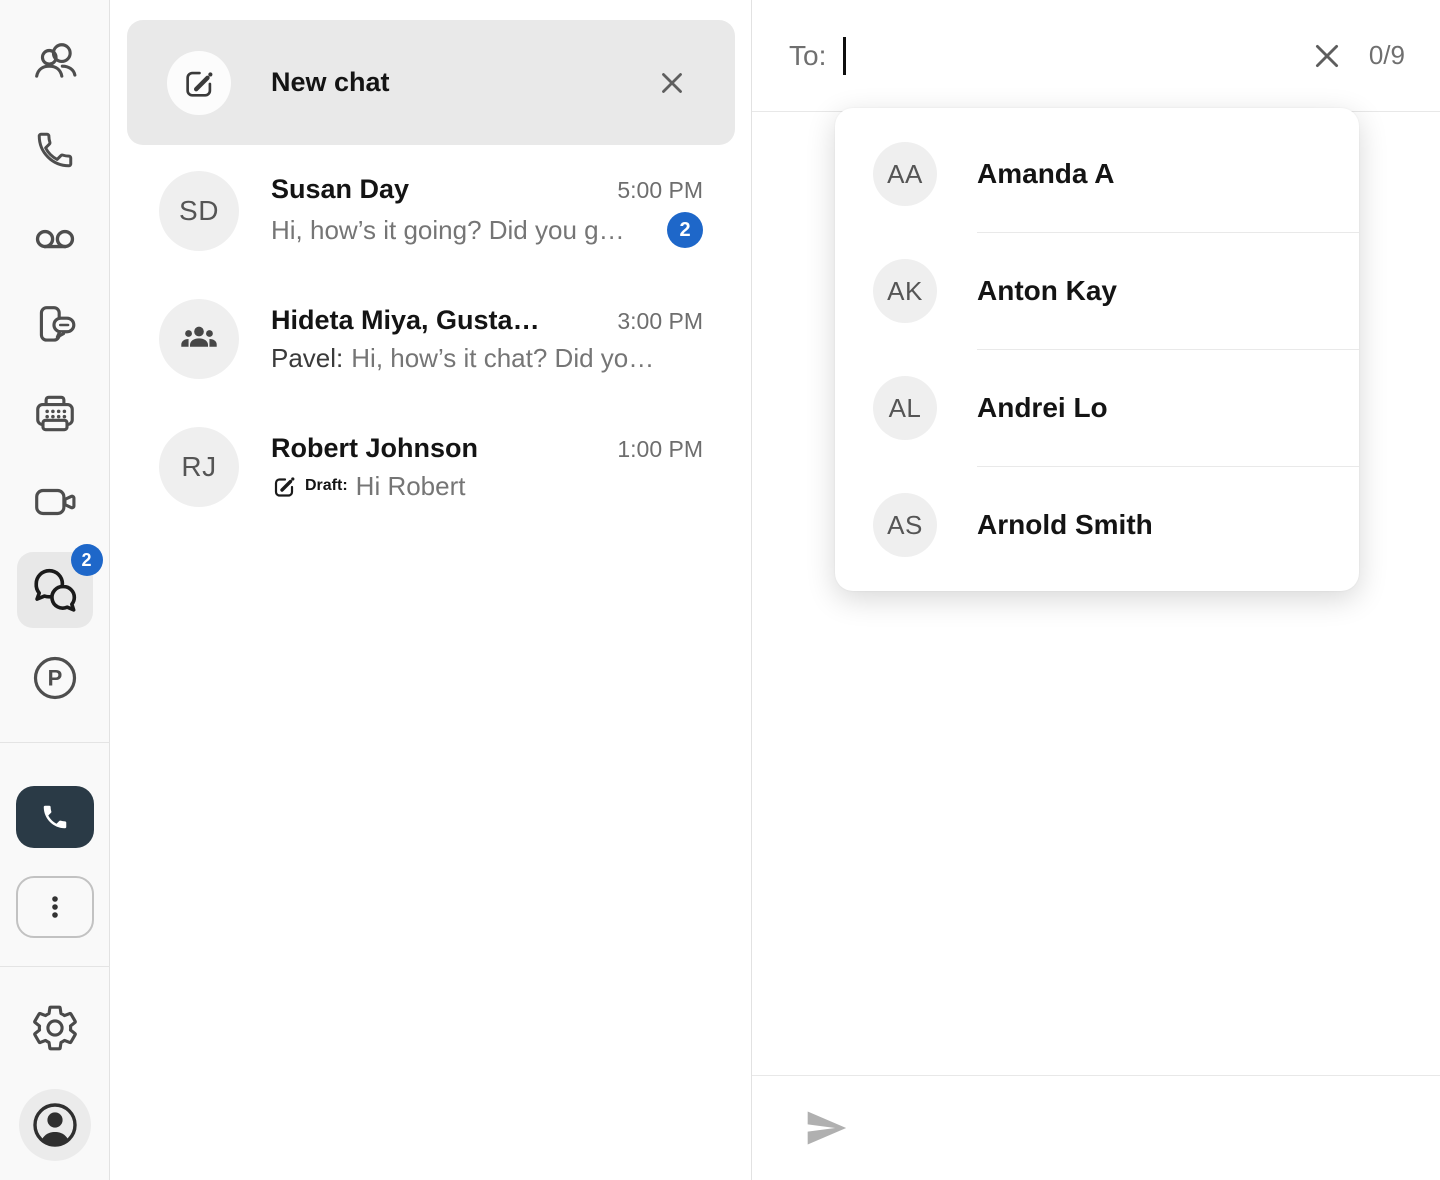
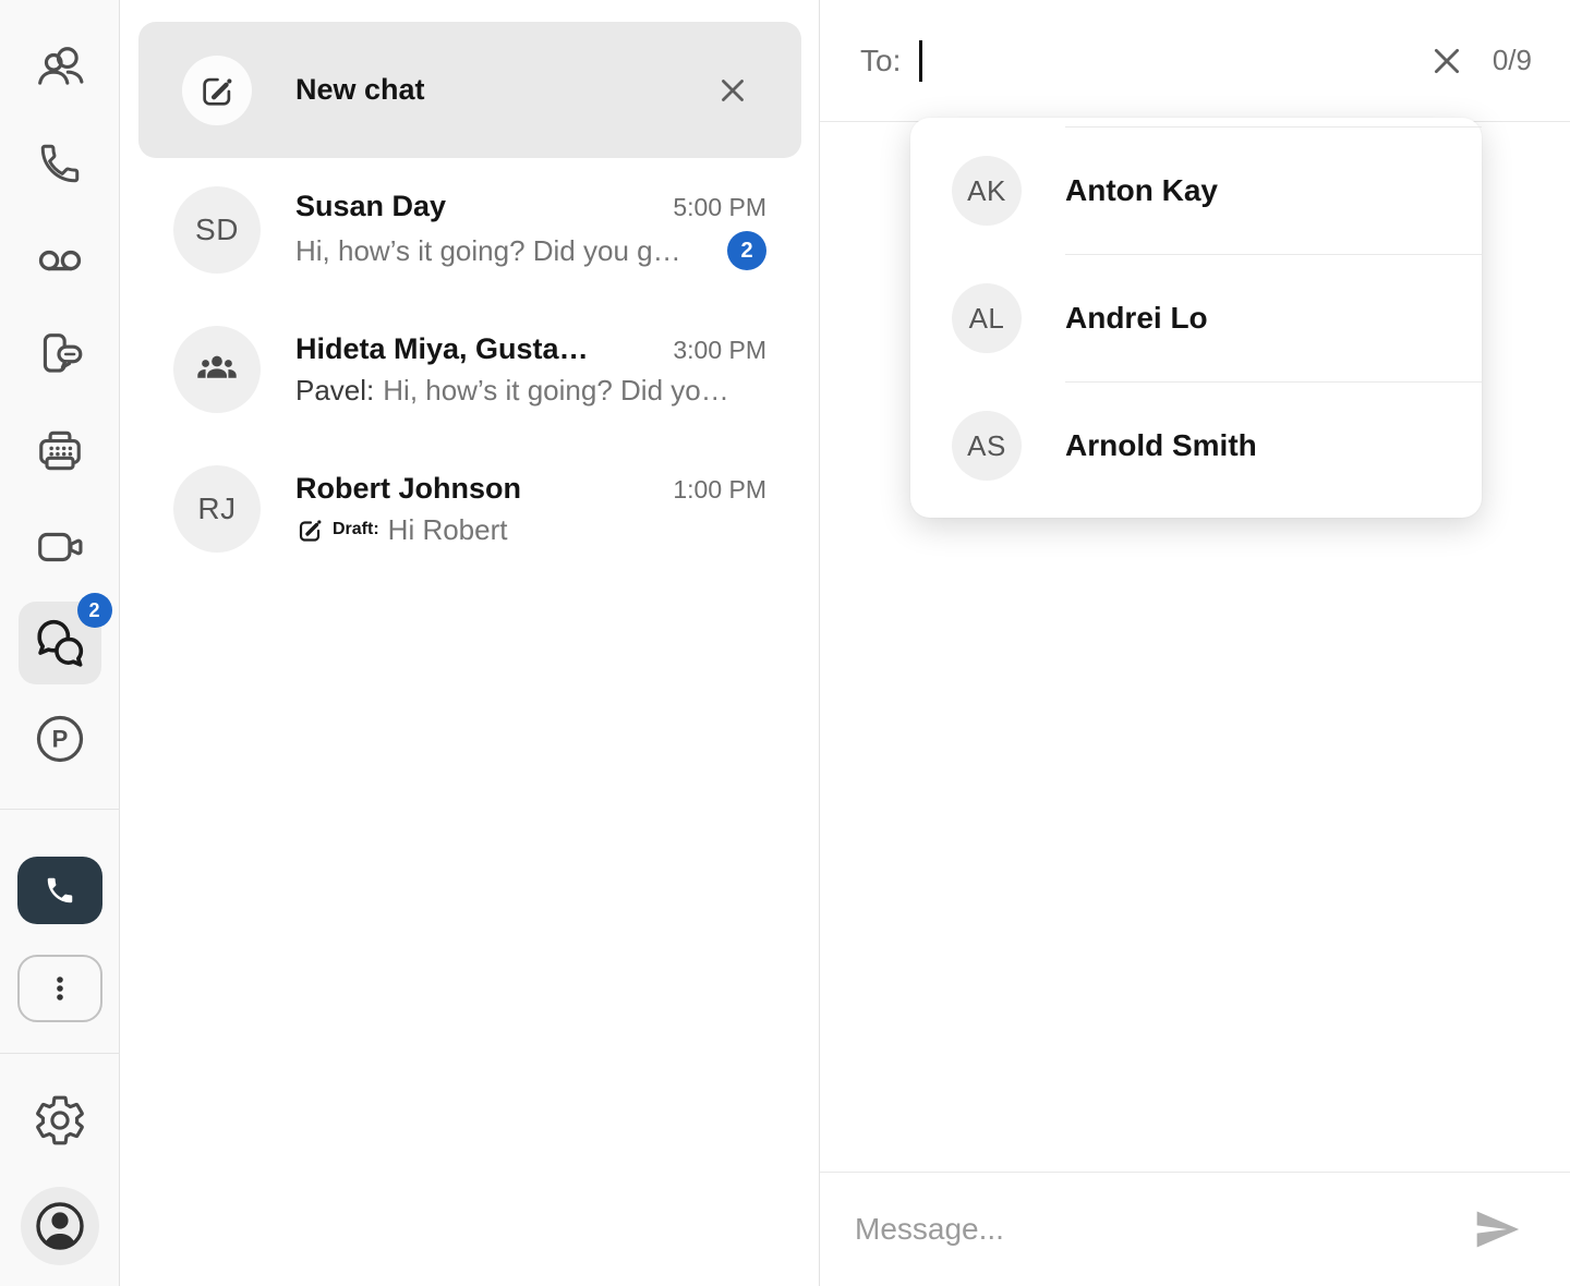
  2
  P
  New chat
  SD
  Susan Day
  5:00 PM
  Hi, how’s it going? Did you g…
  2
  Hideta Miya, Gusta…
  3:00 PM
- Pavel: Hi, how’s it chat? Did yo…
+ Pavel: Hi, how’s it going? Did yo…
  RJ
  Robert Johnson
  1:00 PM
  Draft:
  Hi Robert
  To:
  0/9
- AA
- Amanda A
  AK
  Anton Kay
  AL
  Andrei Lo
  AS
  Arnold Smith
+ Message...
